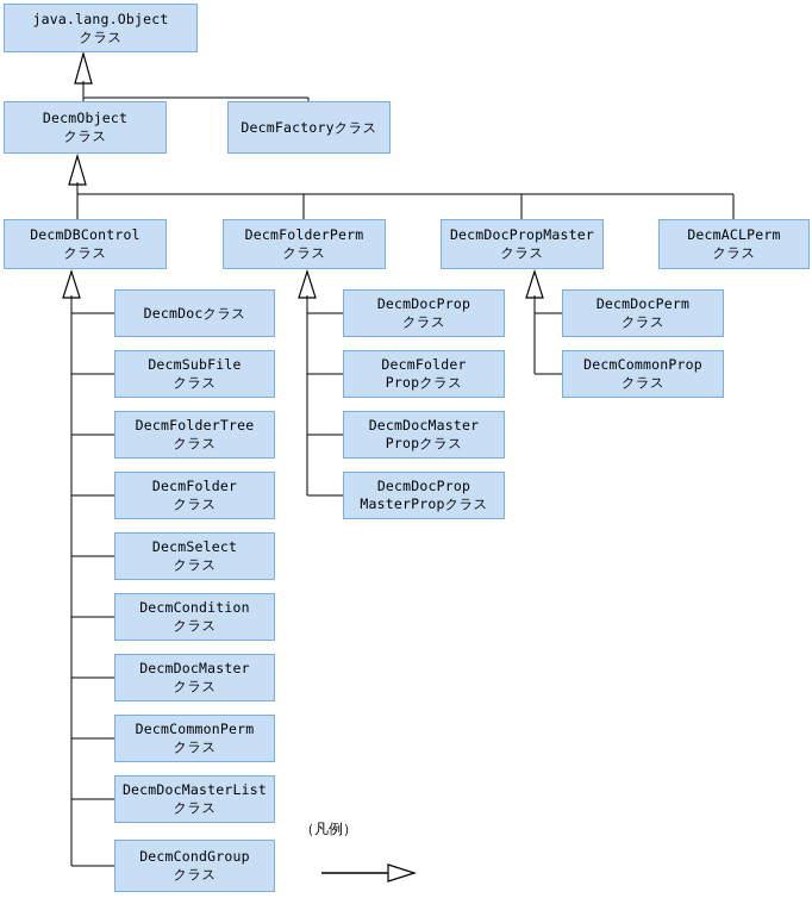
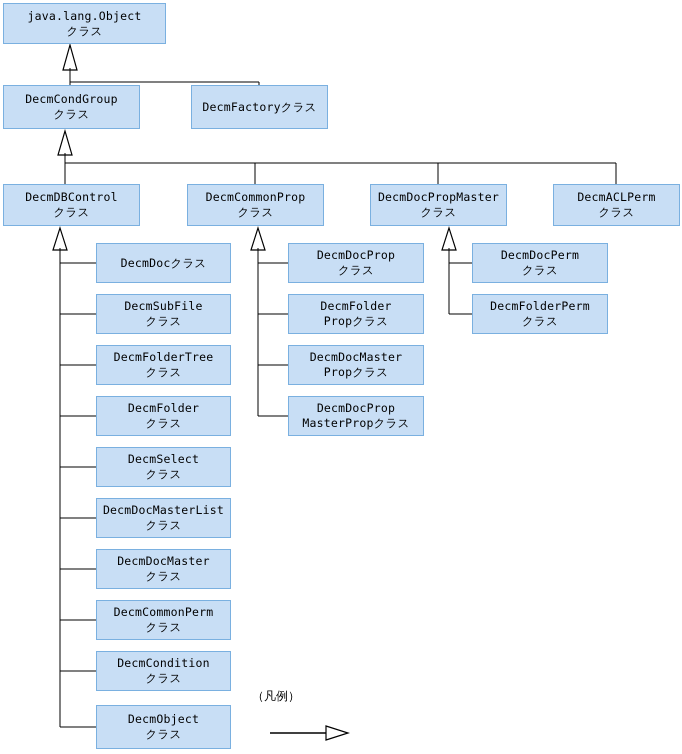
  java.lang.Object
  クラス
- DecmObject
+ DecmCondGroup
  クラス
  DecmFactoryクラス
  DecmDBControl
  クラス
- DecmFolderPerm
+ DecmCommonProp
  クラス
  DecmDocPropMaster
  クラス
  DecmACLPerm
  クラス
  DecmDocクラス
  DecmSubFile
  クラス
  DecmFolderTree
  クラス
  DecmFolder
  クラス
  DecmSelect
  クラス
- DecmCondition
+ DecmDocMasterList
  クラス
  DecmDocMaster
  クラス
  DecmCommonPerm
  クラス
- DecmDocMasterList
+ DecmCondition
  クラス
- DecmCondGroup
+ DecmObject
  クラス
  DecmDocProp
  クラス
  DecmFolder
  Propクラス
  DecmDocMaster
  Propクラス
  DecmDocProp
  MasterPropクラス
  DecmDocPerm
  クラス
- DecmCommonProp
+ DecmFolderPerm
  クラス
  （凡例）
